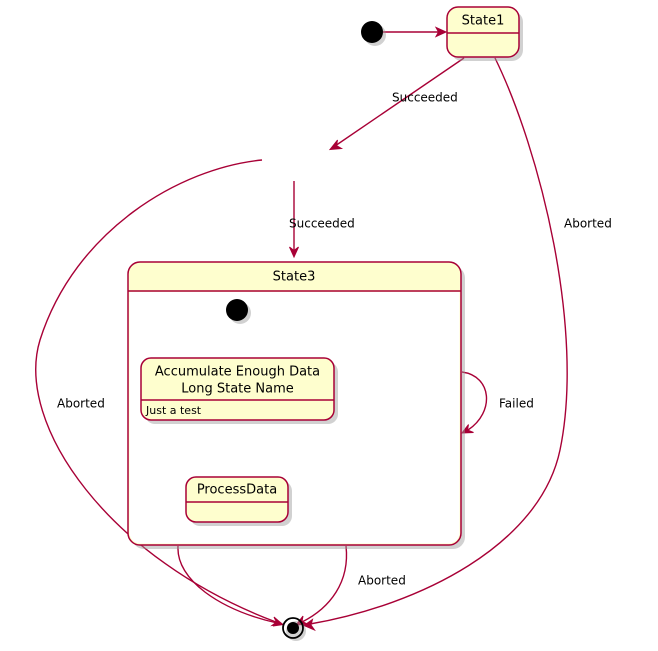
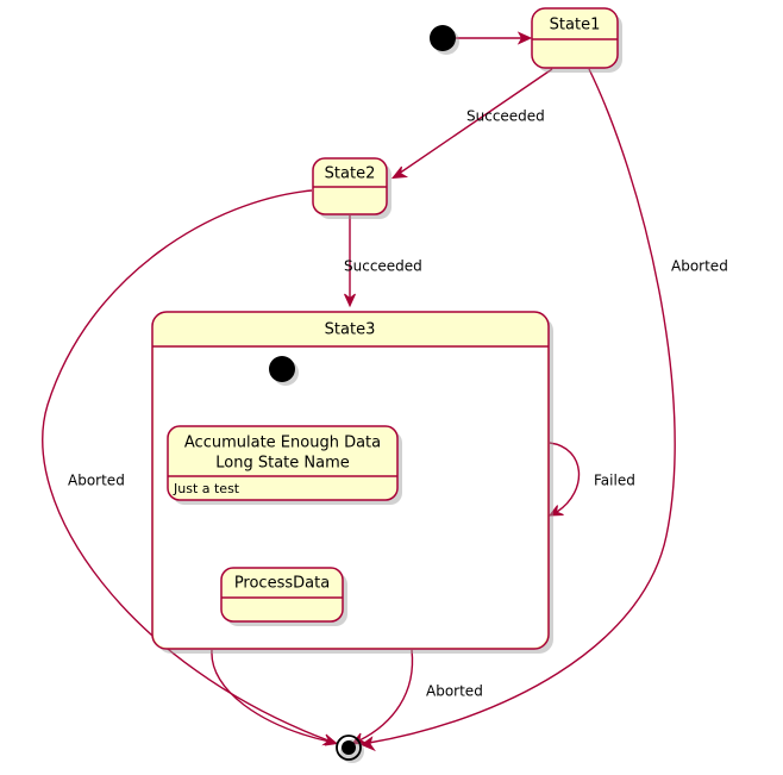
  Succeeded
  Succeeded
  Aborted
  Aborted
  Failed
  Aborted
  State3
  Accumulate Enough Data
  Long State Name
  Just a test
  ProcessData
  State1
+ State2
